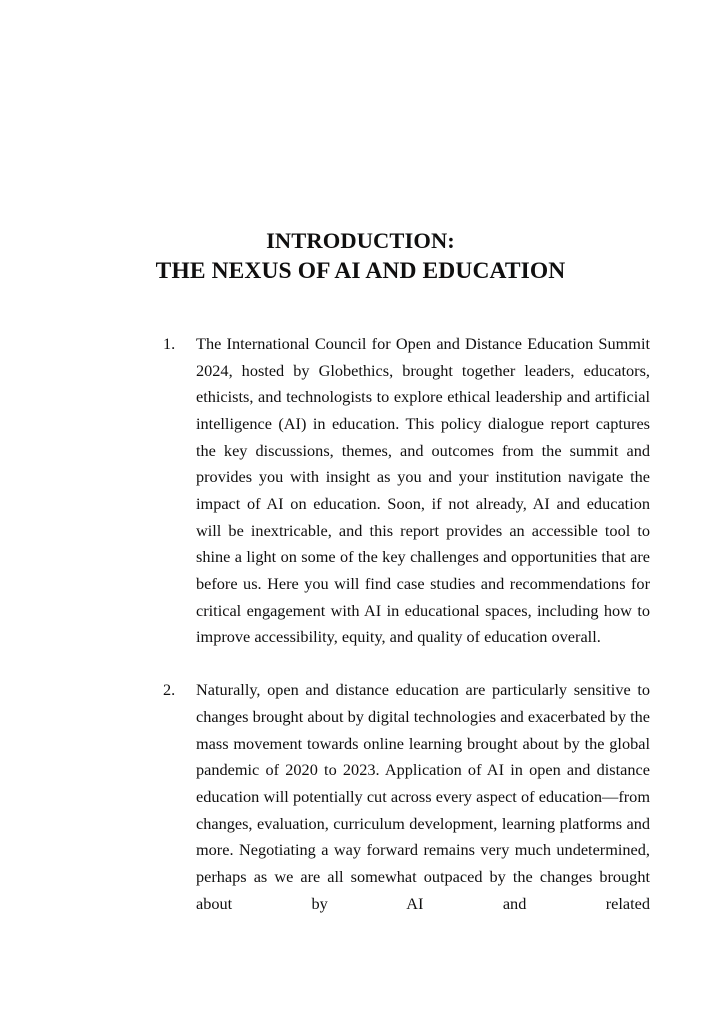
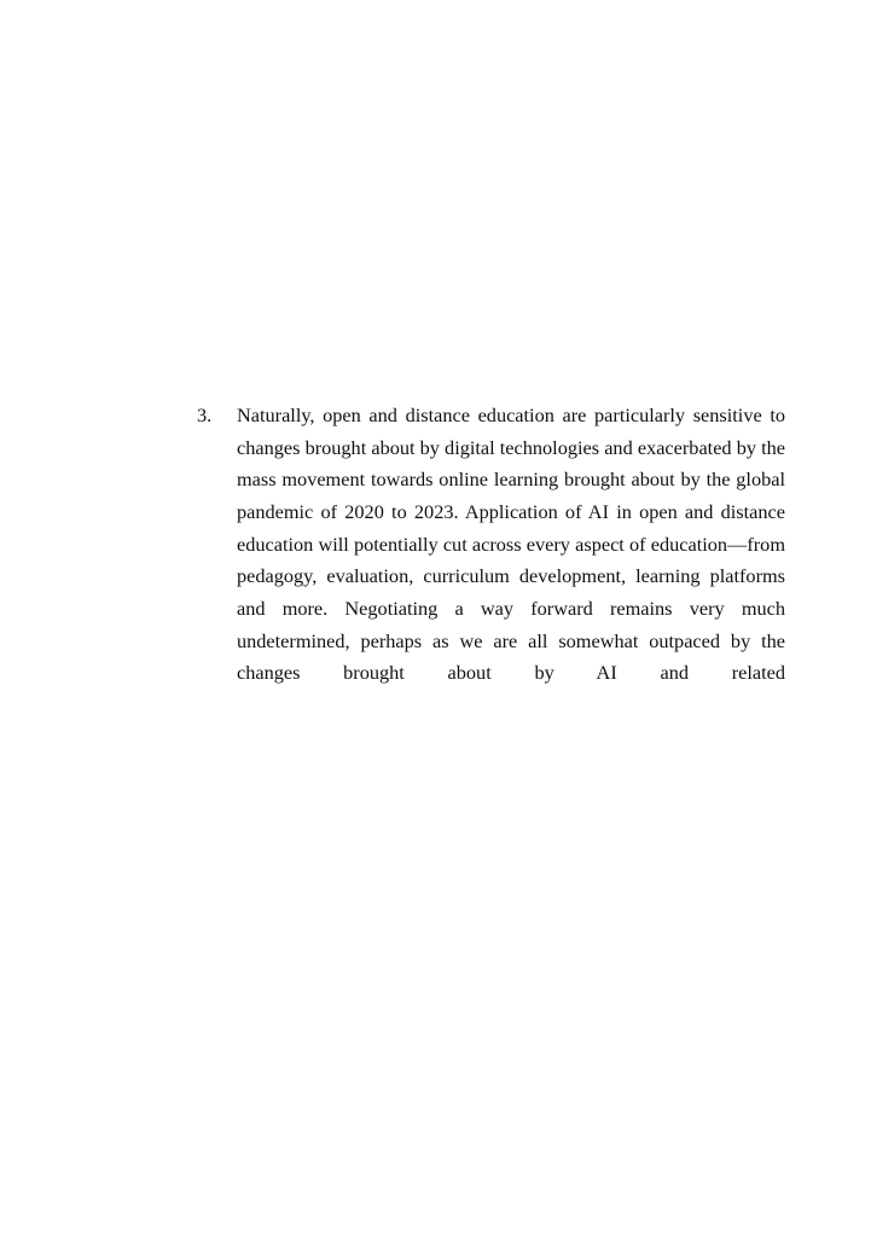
- INTRODUCTION:
- THE NEXUS OF AI AND EDUCATION
- 1.
- The International Council for Open and Distance Education Summit 2024, hosted by Globethics, brought together leaders, ed­ucators, ethicists, and technologists to explore ethical leadership and artificial intelligence (AI) in education. This policy dialogue report captures the key discussions, themes, and outcomes from the summit and provides you with insight as you and your institu­tion navigate the impact of AI on education. Soon, if not already, AI and education will be inextricable, and this report provides an accessible tool to shine a light on some of the key challenges and opportunities that are before us. Here you will find case studies and recommendations for critical engagement with AI in educa­tional spaces, including how to improve accessibility, equity, and quality of education overall.
- 2.
+ 3.
- Naturally, open and distance education are particularly sensitive to changes brought about by digital technologies and exacerbated by the mass movement towards online learning brought about by the global pandemic of 2020 to 2023. Application of AI in open and distance education will potentially cut across every aspect of education—from changes, evaluation, curriculum development, learning platforms and more. Negotiating a way forward remains very much undetermined, perhaps as we are all somewhat out­paced by the changes brought about by AI and related
+ Naturally, open and distance education are particularly sensitive to changes brought about by digital technologies and exacerbated by the mass movement towards online learning brought about by the global pandemic of 2020 to 2023. Application of AI in open and distance education will potentially cut across every aspect of education—from pedagogy, evaluation, curriculum development, learning platforms and more. Negotiating a way forward remains very much undetermined, perhaps as we are all somewhat out­paced by the changes brought about by AI and related
